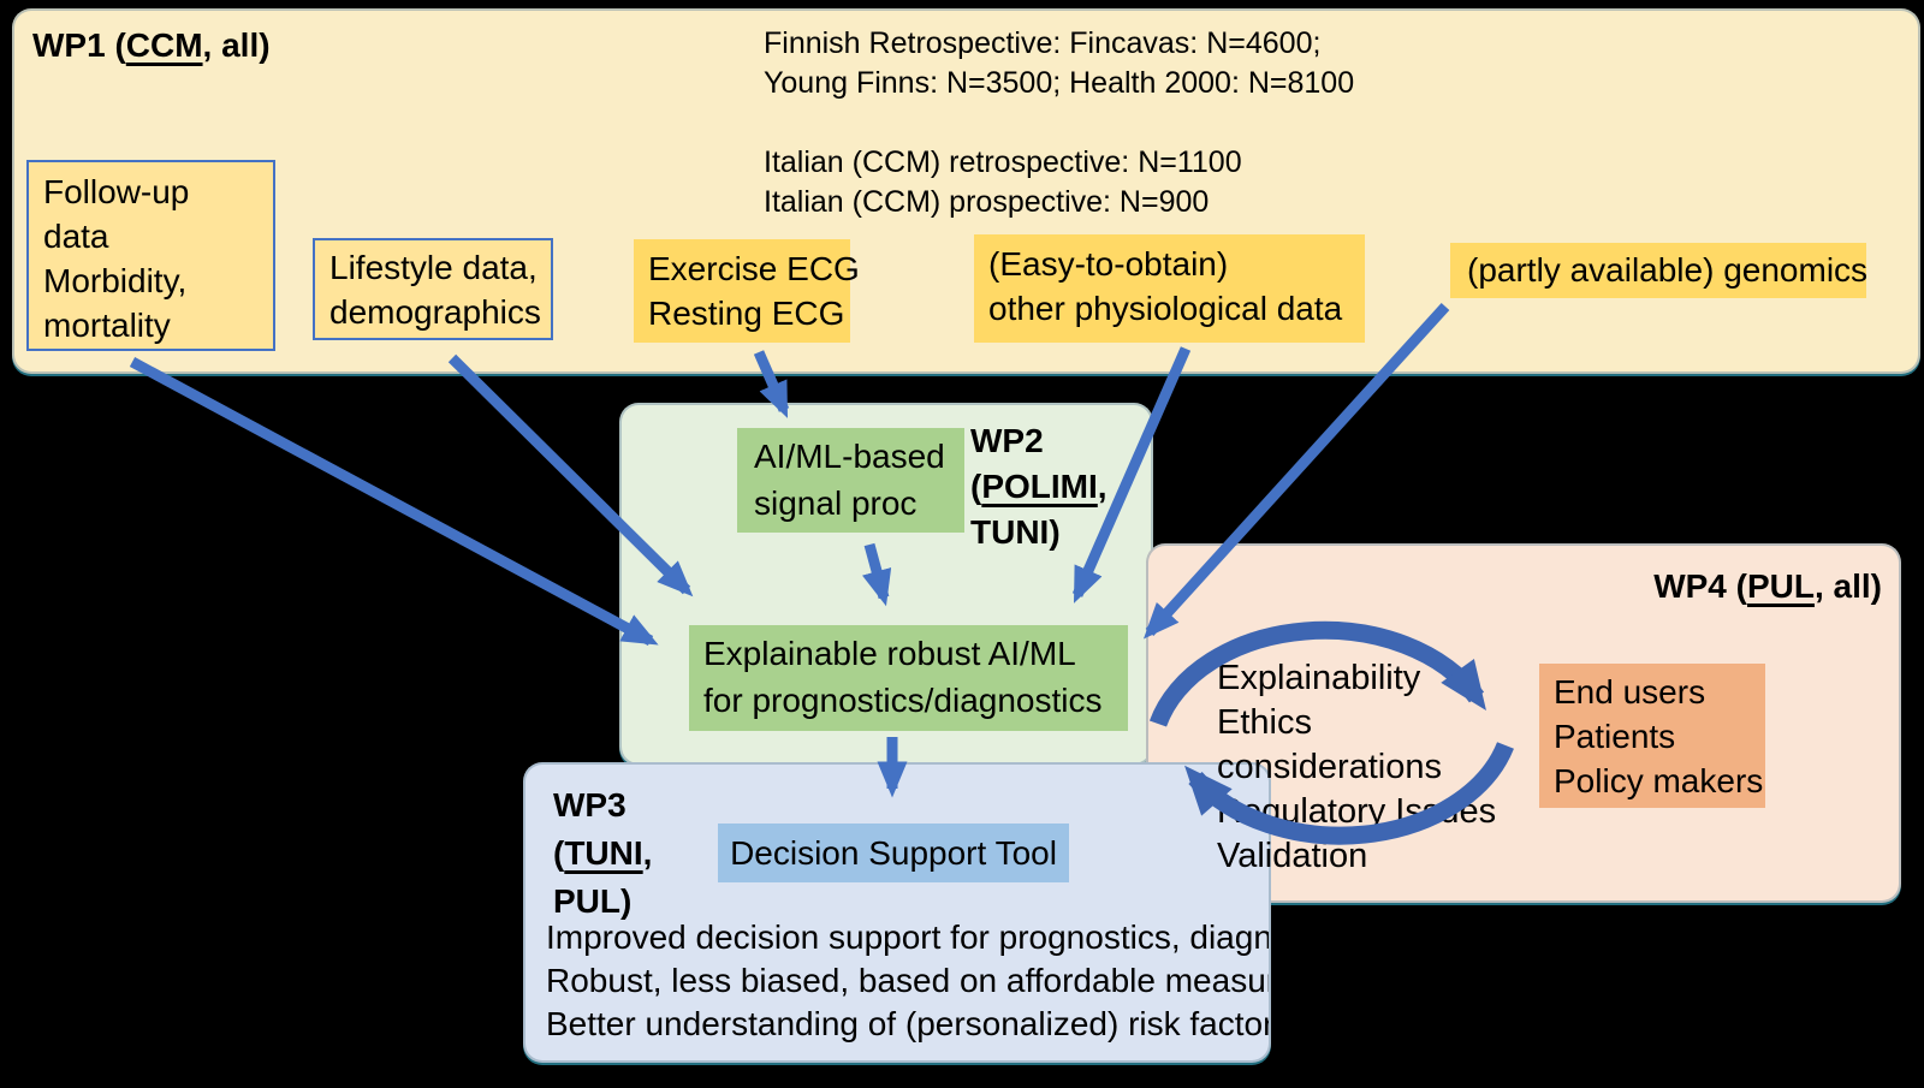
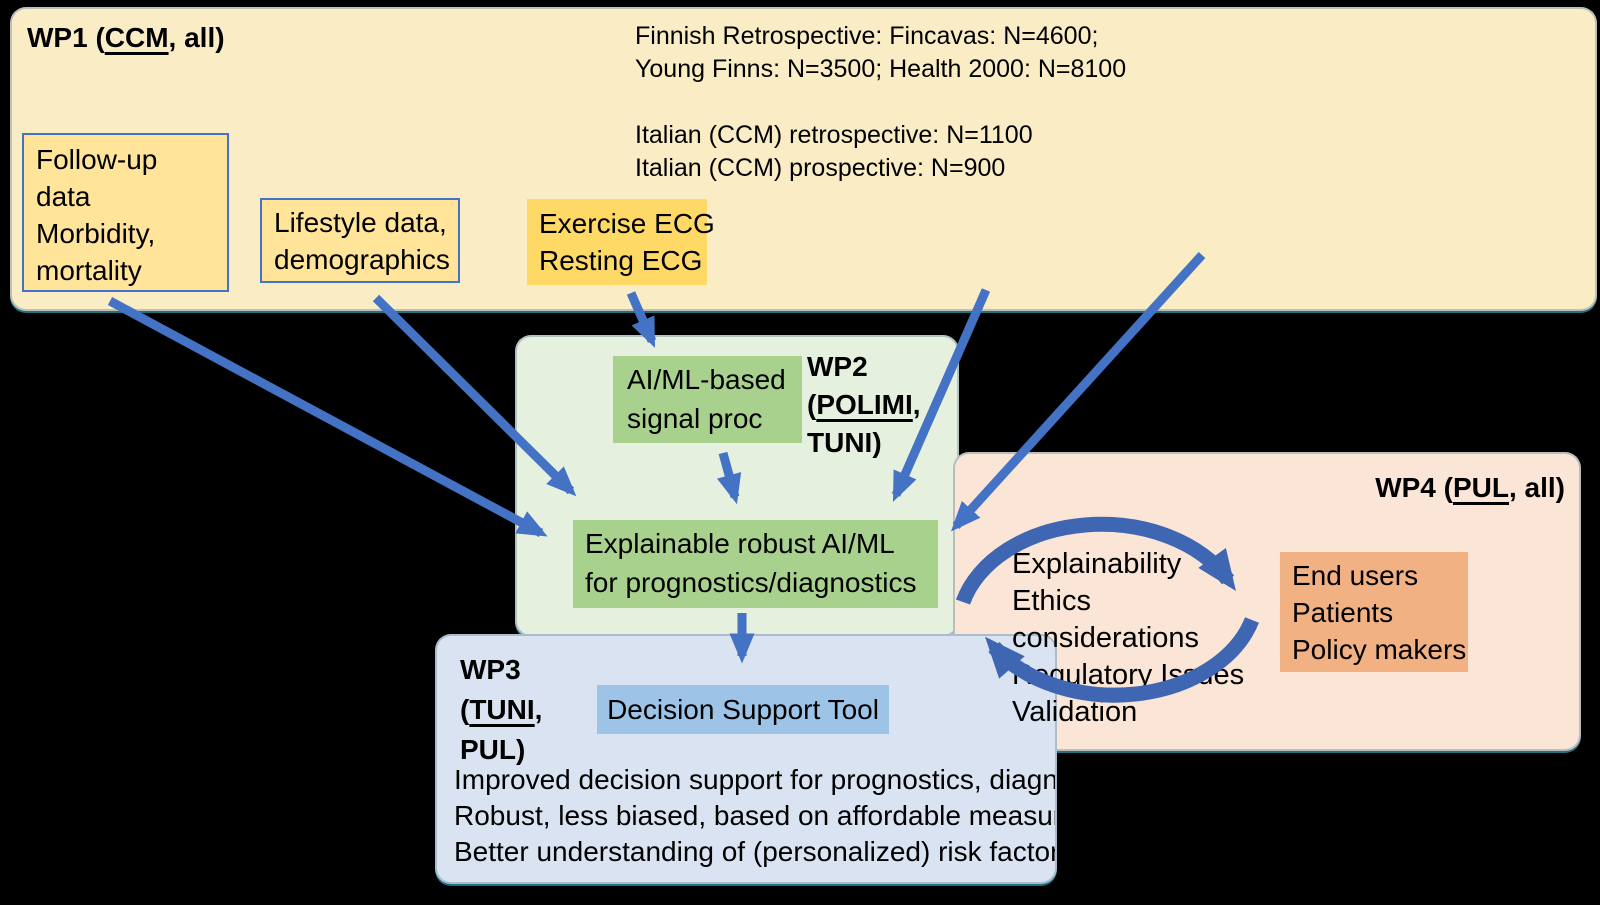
  WP1 (CCM, all)
  Finnish Retrospective: Fincavas: N=4600;
  Young Finns: N=3500; Health 2000: N=8100
  Italian (CCM) retrospective: N=1100
  Italian (CCM) prospective: N=900
  Follow-up
  data
  Morbidity,
  mortality
  Lifestyle data,
  demographics
  Exercise ECG
  Resting ECG
- (Easy-to-obtain)
- other physiological data
- (partly available) genomics
  WP2
  (POLIMI,
  TUNI)
  AI/ML-based
  signal proc
  Explainable robust AI/ML
  for prognostics/diagnostics
  WP4 (PUL, all)
  Explainability
  Ethics
  considerations
  gulatory Ises
  Validation
  End users
  Patients
  Policy makers
  WP3
  (TUNI,
  PUL)
  Decision Support Tool
  Improved decision support for prognostics, diagn
  Robust, less biased, based on affordable measu
  Better understanding of (personalized) risk factor
